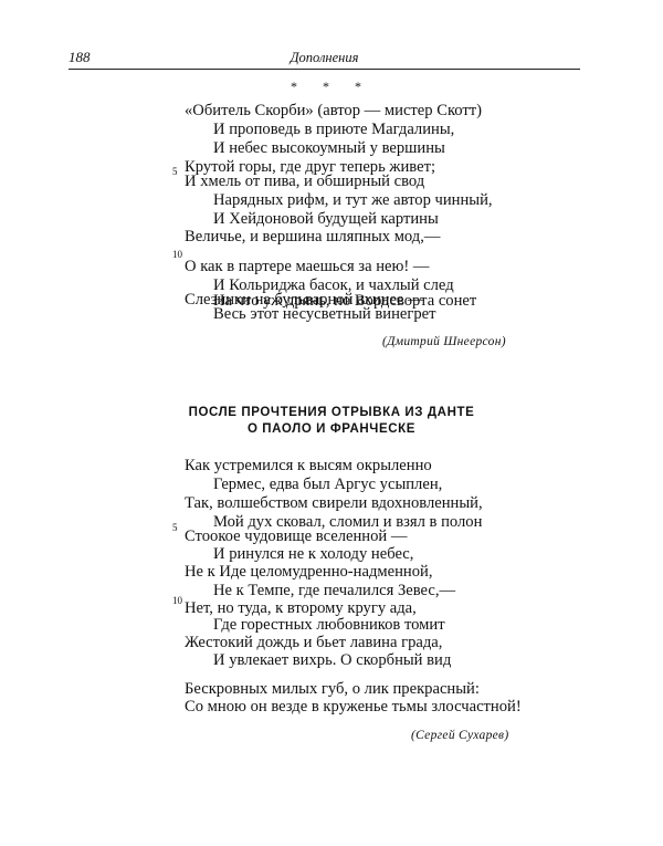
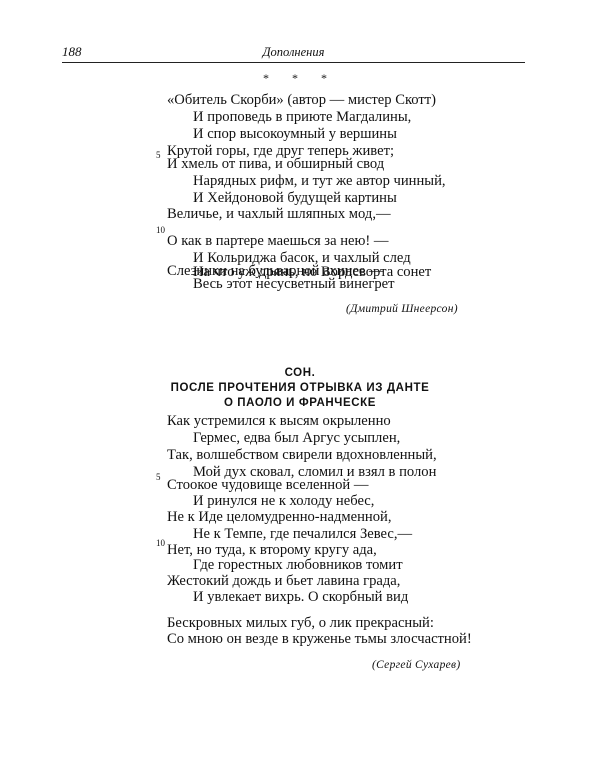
  188
  Дополнения
  * * *
  «Обитель Скорби» (автор — мистер Скотт)
  И проповедь в приюте Магдалины,
- И небес высокоумный у вершины
+ И спор высокоумный у вершины
  Крутой горы, где друг теперь живет;
  5
  И хмель от пива, и обширный свод
  Нарядных рифм, и тут же автор чинный,
  И Хейдоновой будущей картины
- Величье, и вершина шляпных мод,—
+ Величье, и чахлый шляпных мод,—
  О как в партере маешься за нею! —
  10
  И Кольриджа басок, и чахлый след
  Слезинки на бульварной ахинее —
  Весь этот несусветный винегрет
  На что уж дрянь, но Вордсворта сонет
  (Дмитрий Шнеерсон)
+ СОН.
  ПОСЛЕ ПРОЧТЕНИЯ ОТРЫВКА ИЗ ДАНТЕ
  О ПАОЛО И ФРАНЧЕСКЕ
  Как устремился к высям окрыленно
  Гермес, едва был Аргус усыплен,
  Так, волшебством свирели вдохновленный,
  Мой дух сковал, сломил и взял в полон
  5
  Стоокое чудовище вселенной —
  И ринулся не к холоду небес,
  Не к Иде целомудренно-надменной,
  Не к Темпе, где печалился Зевес,—
  Нет, но туда, к второму кругу ада,
  10
  Где горестных любовников томит
  Жестокий дождь и бьет лавина града,
  И увлекает вихрь. О скорбный вид
  Бескровных милых губ, о лик прекрасный:
  Со мною он везде в круженье тьмы злосчастной!
  (Сергей Сухарев)
